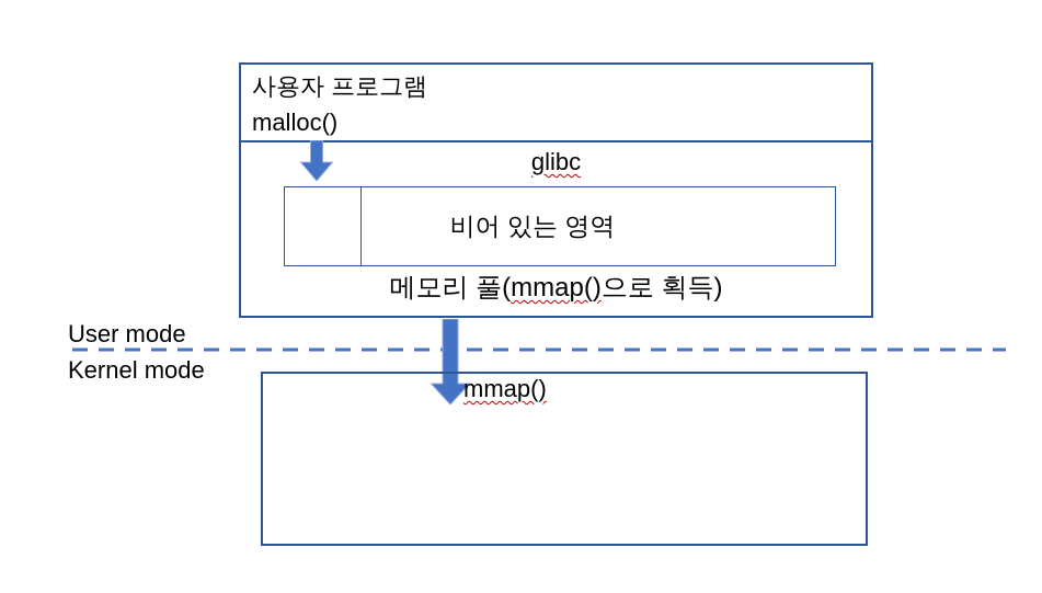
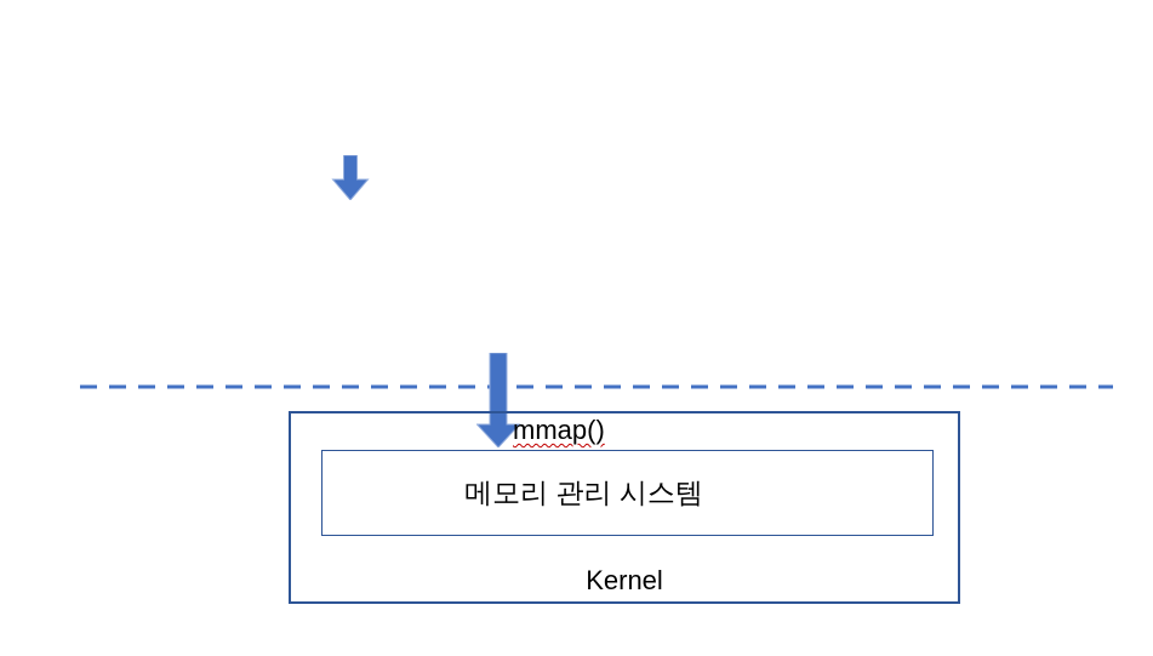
- 사용자 프로그램
- malloc()
- glibc
- 비어 있는 영역
- 메모리 풀(mmap()으로 획득)
- User mode
- Kernel mode
  mmap()
+ 메모리 관리 시스템
+ Kernel
